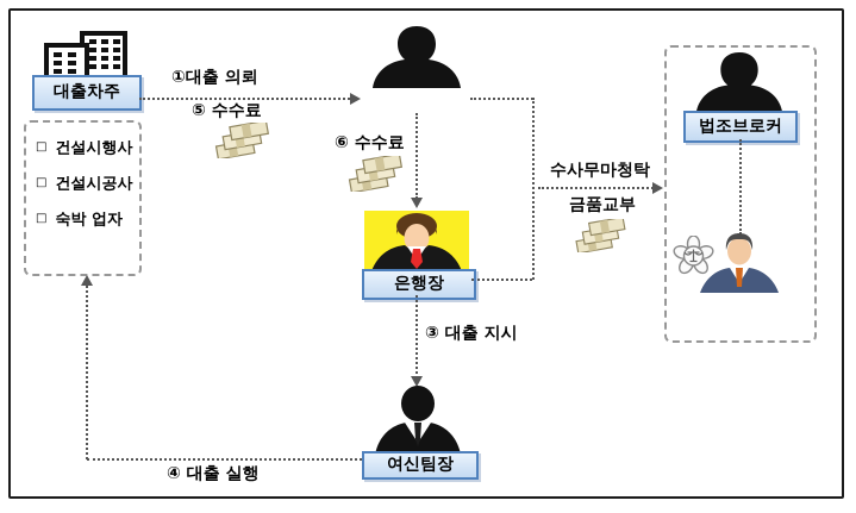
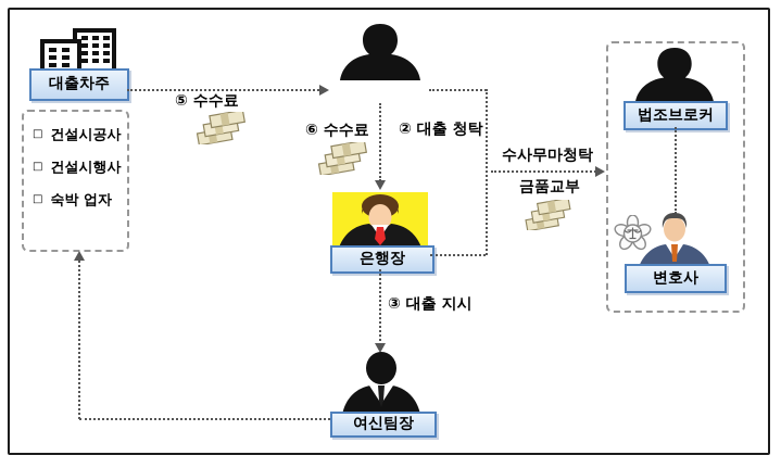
  대출차주
  □
- 건설시행사
+ 건설시공사
  □
- 건설시공사
+ 건설시행사
  □
  숙박 업자
- ①대출 의뢰
  ⑤ 수수료
  ⑥ 수수료
+ ② 대출 청탁
  은행장
  수사무마청탁
  금품교부
  법조브로커
+ 변호사
  ③ 대출 지시
  여신팀장
- ④ 대출 실행
